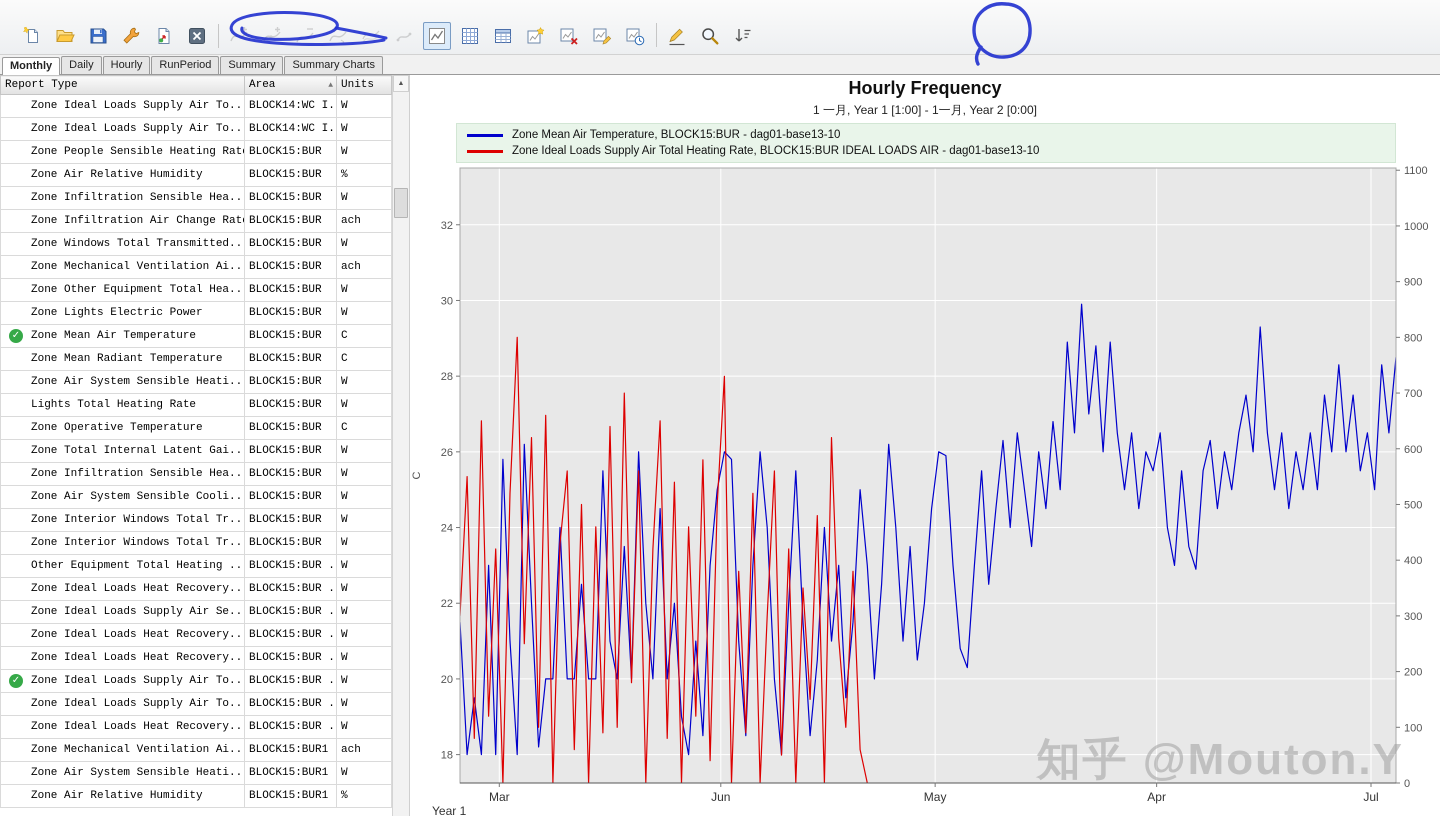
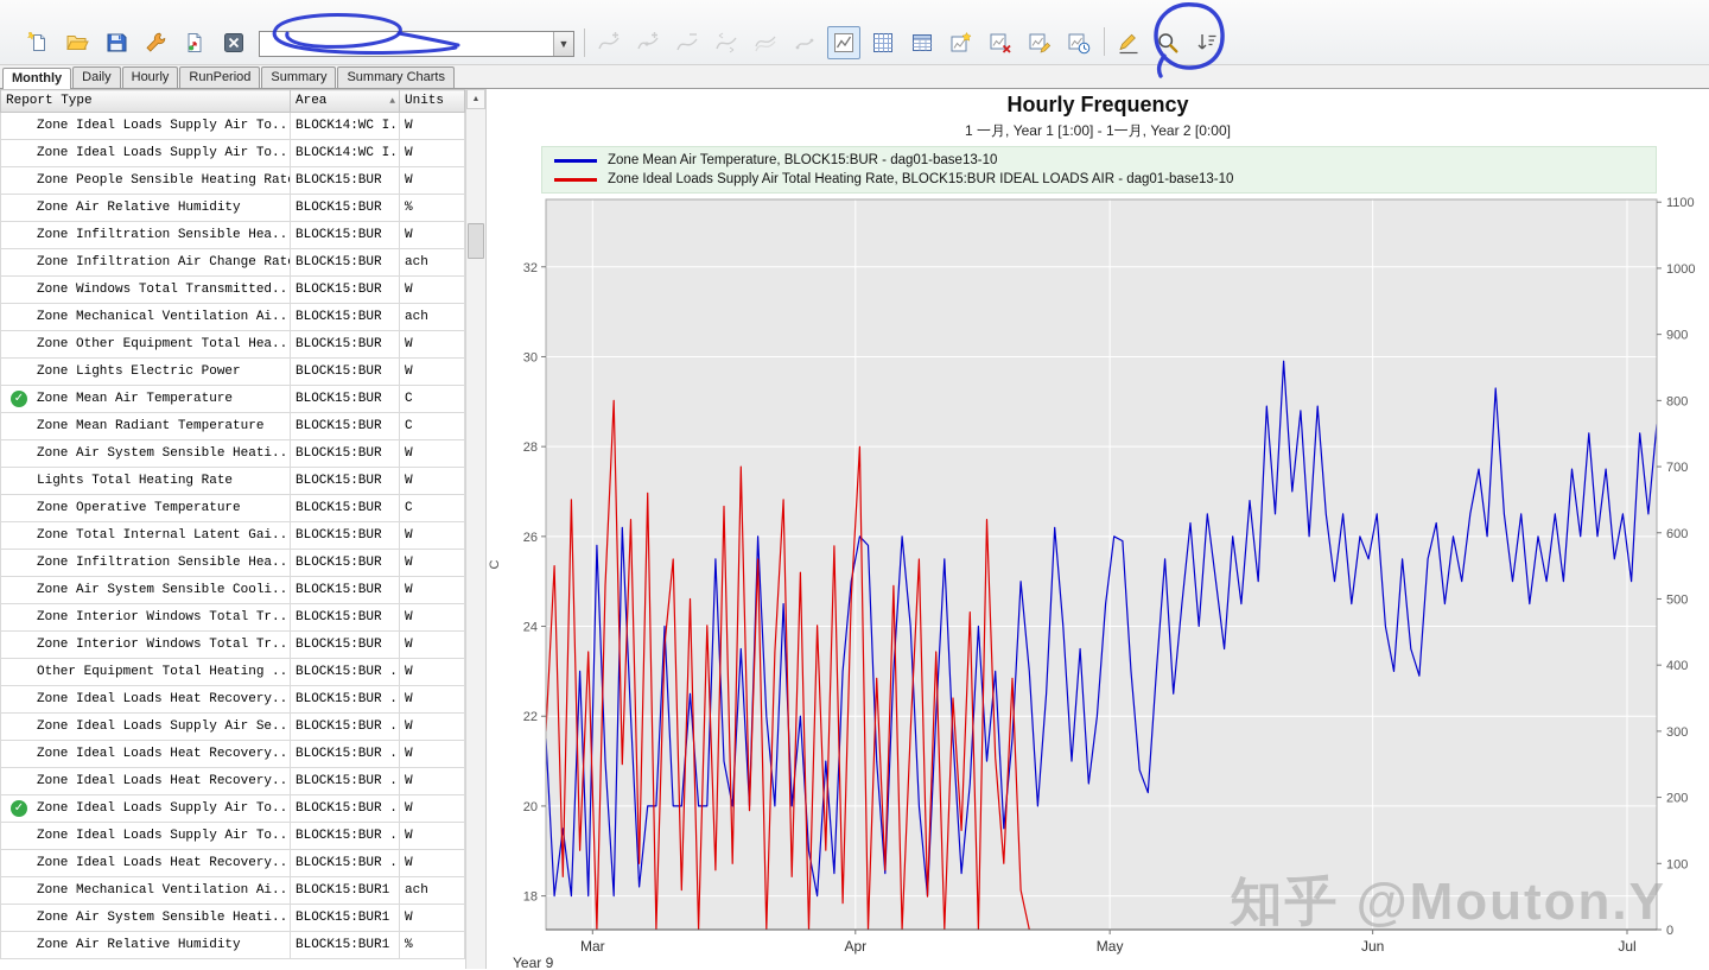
+ ▼
  Monthly
  Daily
  Hourly
  RunPeriod
  Summary
  Summary Charts
  Report Type	Area ▲	Units
  Zone Ideal Loads Supply Air To..	BLOCK14:WC I.	W
  Zone Ideal Loads Supply Air To..	BLOCK14:WC I.	W
  Zone People Sensible Heating Rat	BLOCK15:BUR	W
  Zone Air Relative Humidity	BLOCK15:BUR	%
  Zone Infiltration Sensible Hea..	BLOCK15:BUR	W
  Zone Infiltration Air Change Rat	BLOCK15:BUR	ach
  Zone Windows Total Transmitted..	BLOCK15:BUR	W
  Zone Mechanical Ventilation Ai..	BLOCK15:BUR	ach
  Zone Other Equipment Total Hea..	BLOCK15:BUR	W
  Zone Lights Electric Power	BLOCK15:BUR	W
  ✓ Zone Mean Air Temperature	BLOCK15:BUR	C
  Zone Mean Radiant Temperature	BLOCK15:BUR	C
  Zone Air System Sensible Heati..	BLOCK15:BUR	W
  Lights Total Heating Rate	BLOCK15:BUR	W
  Zone Operative Temperature	BLOCK15:BUR	C
  Zone Total Internal Latent Gai..	BLOCK15:BUR	W
  Zone Infiltration Sensible Hea..	BLOCK15:BUR	W
  Zone Air System Sensible Cooli..	BLOCK15:BUR	W
  Zone Interior Windows Total Tr..	BLOCK15:BUR	W
  Zone Interior Windows Total Tr..	BLOCK15:BUR	W
  Other Equipment Total Heating ..	BLOCK15:BUR .	W
  Zone Ideal Loads Heat Recovery..	BLOCK15:BUR .	W
  Zone Ideal Loads Supply Air Se..	BLOCK15:BUR .	W
  Zone Ideal Loads Heat Recovery..	BLOCK15:BUR .	W
  Zone Ideal Loads Heat Recovery..	BLOCK15:BUR .	W
  ✓ Zone Ideal Loads Supply Air To..	BLOCK15:BUR .	W
  Zone Ideal Loads Supply Air To..	BLOCK15:BUR .	W
  Zone Ideal Loads Heat Recovery..	BLOCK15:BUR .	W
  Zone Mechanical Ventilation Ai..	BLOCK15:BUR1	ach
  Zone Air System Sensible Heati..	BLOCK15:BUR1	W
  Zone Air Relative Humidity	BLOCK15:BUR1	%
  Hourly Frequency
  1 一月, Year 1 [1:00] - 1一月, Year 2 [0:00]
  Zone Mean Air Temperature, BLOCK15:BUR - dag01-base13-10
  Zone Ideal Loads Supply Air Total Heating Rate, BLOCK15:BUR IDEAL LOADS AIR - dag01-base13-10
  18
  20
  22
  24
  26
  28
  30
  32
  0
  100
  200
  300
  400
  500
  600
  700
  800
  900
  1000
  1100
  Mar
- Jun
+ Apr
  May
- Apr
+ Jun
  Jul
- Year 1
+ Year 9
  知乎 @Mouton.Y
